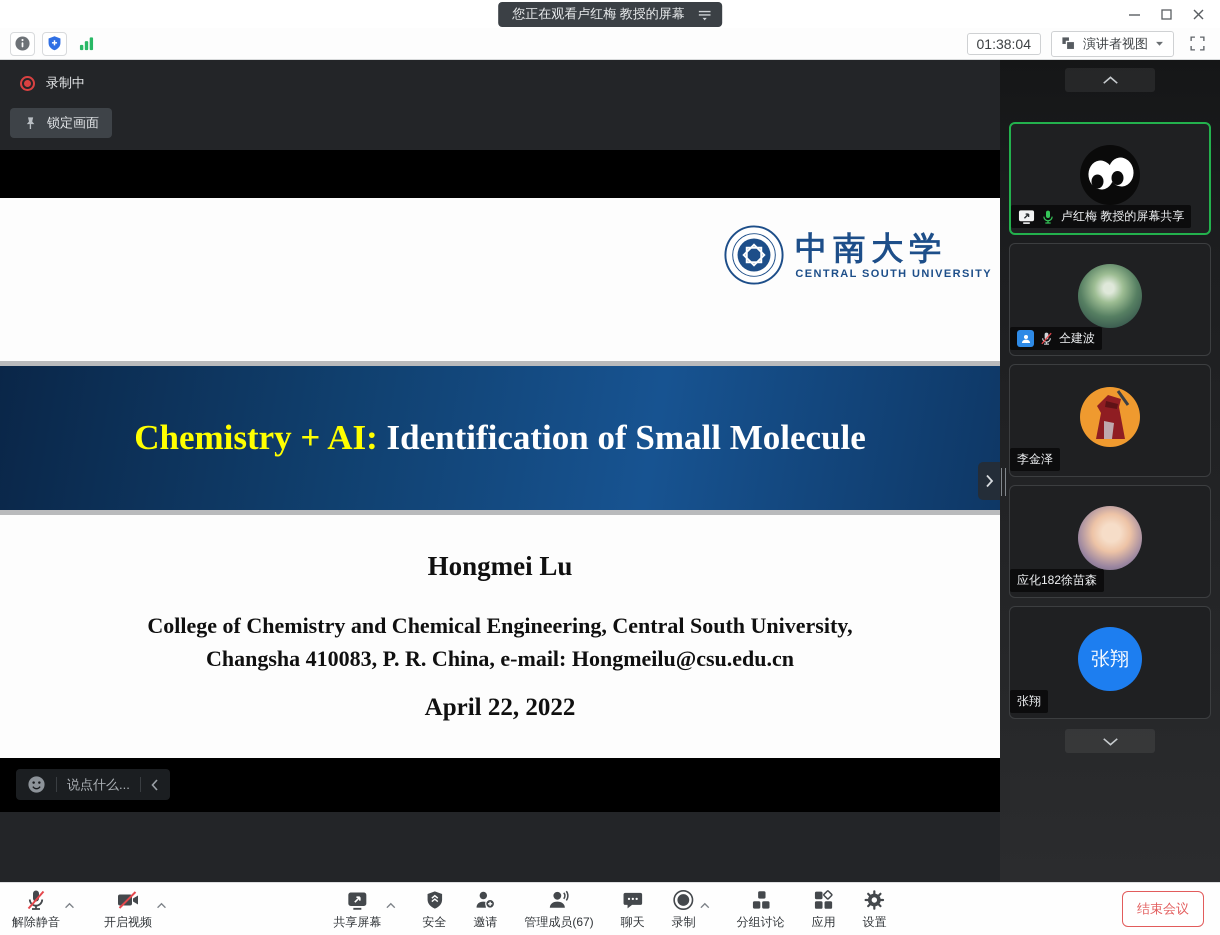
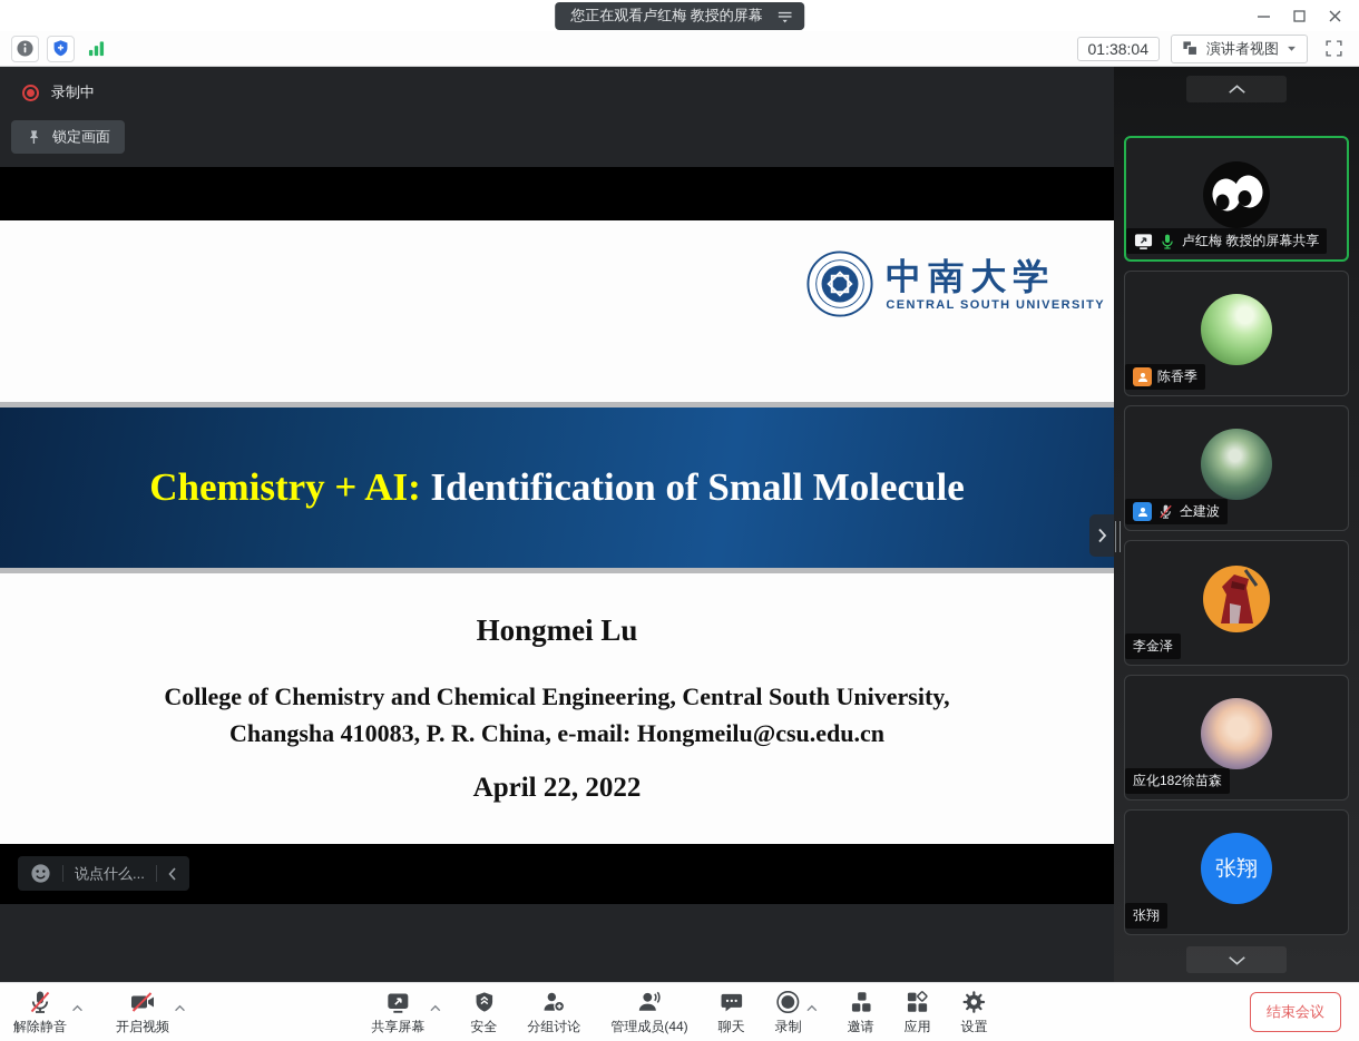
  您正在观看卢红梅 教授的屏幕
  01:38:04
  演讲者视图
  中南大学
  CENTRAL SOUTH UNIVERSITY
  Chemistry + AI: Identification of Small Molecule
  Hongmei Lu
  College of Chemistry and Chemical Engineering, Central South University,
  Changsha 410083, P. R. China, e-mail: Hongmeilu@csu.edu.cn
  April 22, 2022
  说点什么...
  录制中
  锁定画面
  卢红梅 教授的屏幕共享
+ 陈香季
  仝建波
  李金泽
  应化182徐苗森
  张翔
  张翔
  解除静音
  开启视频
  共享屏幕
  安全
- 邀请
+ 分组讨论
- 管理成员(67)
+ 管理成员(44)
  聊天
  录制
- 分组讨论
+ 邀请
  应用
  设置
  结束会议
